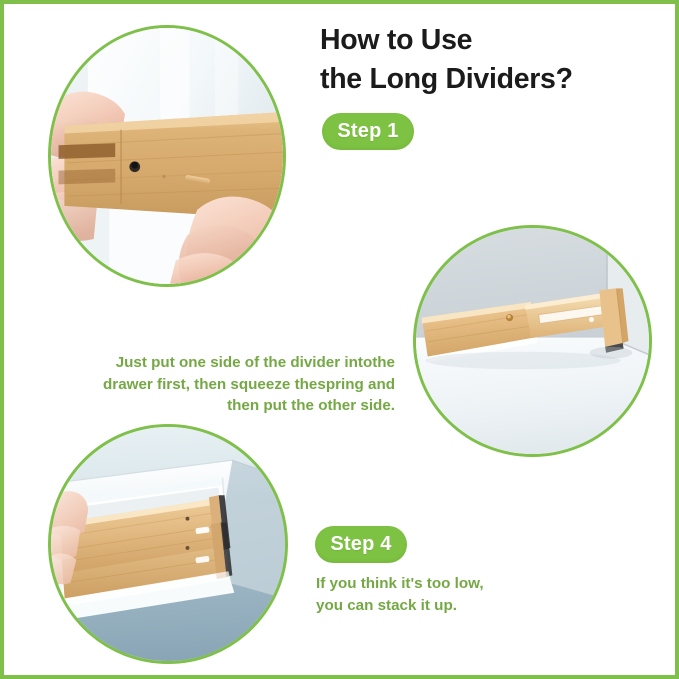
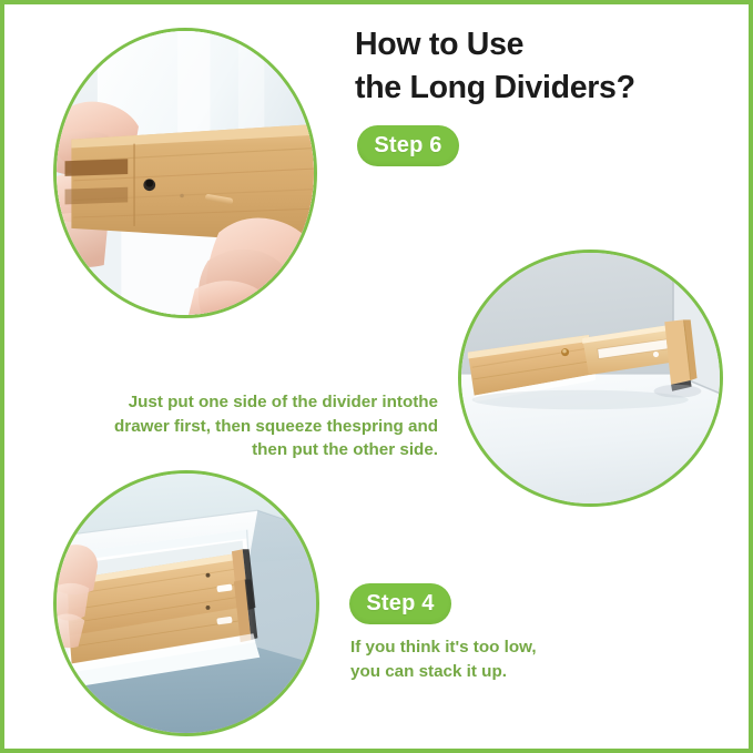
  How to Use
  the Long Dividers?
- Step 1
+ Step 6
  Just put one side of the divider intothe
  drawer first, then squeeze thespring and
  then put the other side.
  Step 4
  If you think it's too low,
  you can stack it up.
